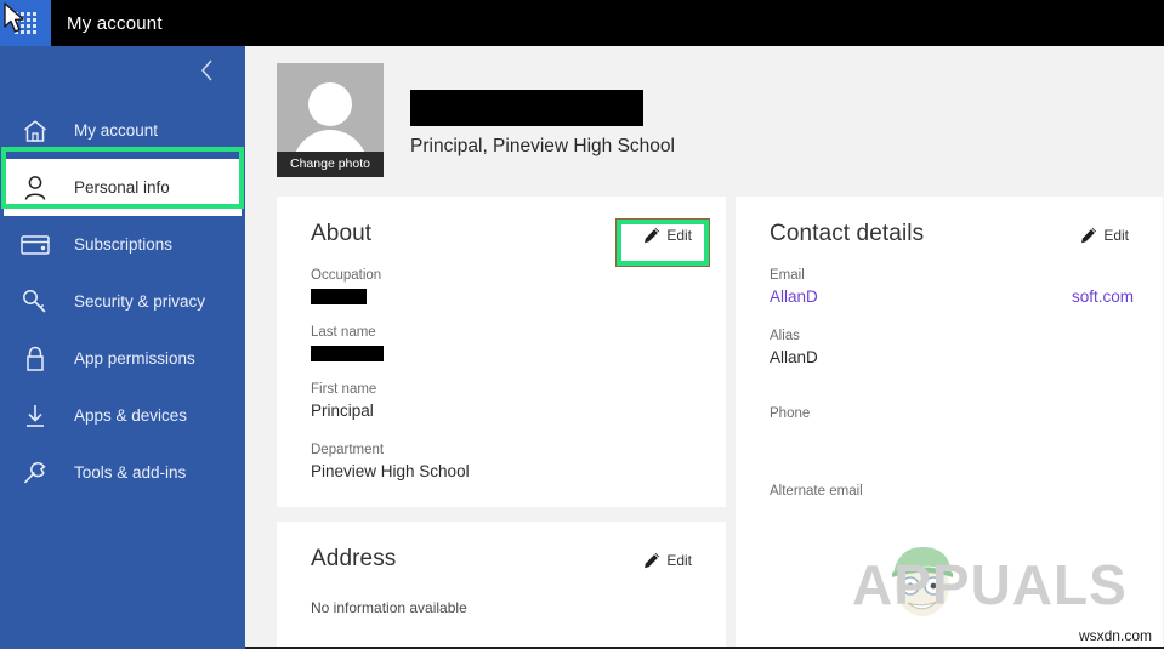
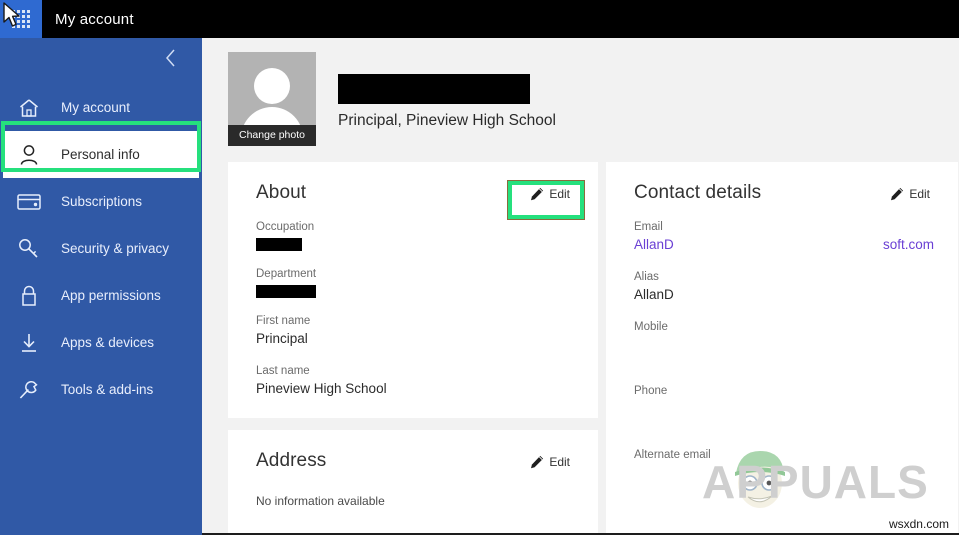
  My account
  My account
  Personal info
  Subscriptions
  Security & privacy
  App permissions
  Apps & devices
  Tools & add-ins
  Change photo
  Principal, Pineview High School
  About
  Edit
  Occupation
- Last name
+ Department
  First name
  Principal
- Department
+ Last name
  Pineview High School
  Address
  Edit
  No information available
  Contact details
  Edit
  Email
  AllanD
  soft.com
  Alias
  AllanD
+ Mobile
  Phone
  Alternate email
  APPUALS
  wsxdn.com
